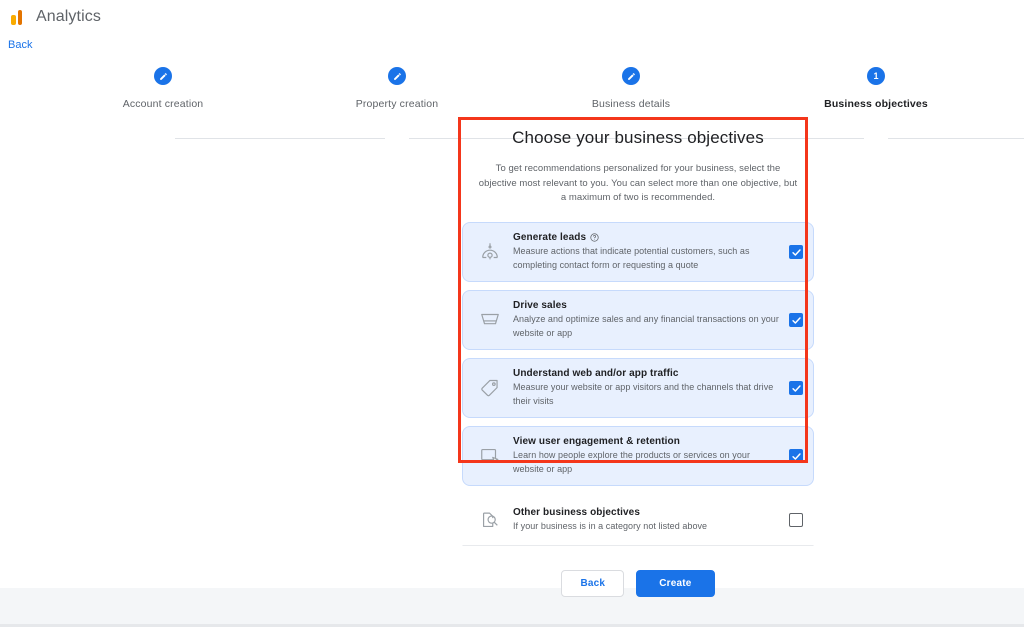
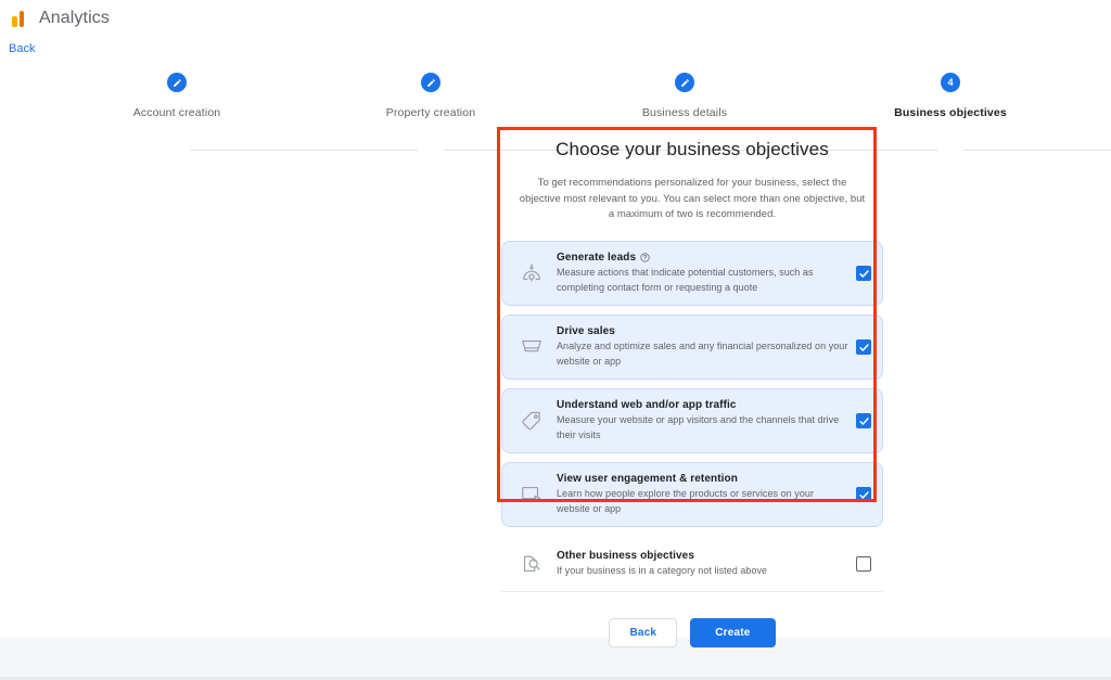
  Analytics
  Back
  Account creation
  Property creation
  Business details
- 1
+ 4
  Business objectives
  Choose your business objectives
  To get recommendations personalized for your business, select the objective most relevant to you. You can select more than one objective, but a maximum of two is recommended.
  Generate leads
  Measure actions that indicate potential customers, such as completing contact form or requesting a quote
  Drive sales
- Analyze and optimize sales and any financial transactions on your website or app
+ Analyze and optimize sales and any financial personalized on your website or app
  Understand web and/or app traffic
  Measure your website or app visitors and the channels that drive their visits
  View user engagement & retention
  Learn how people explore the products or services on your website or app
  Other business objectives
  If your business is in a category not listed above
  Back
  Create
